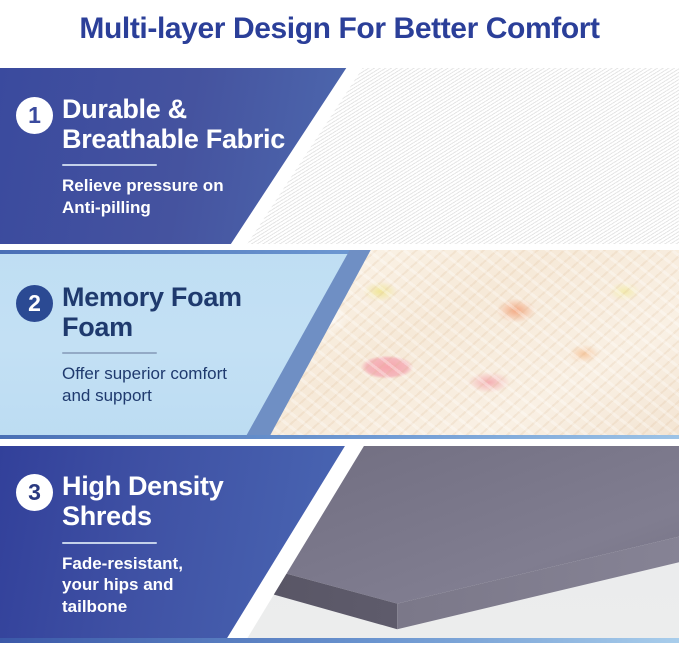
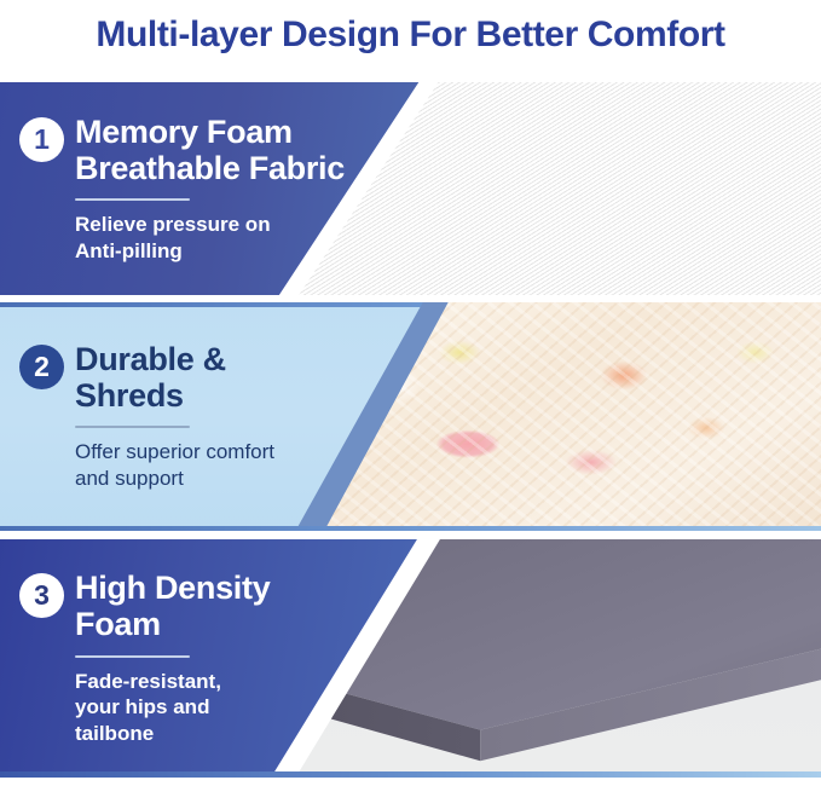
  Multi-layer Design For Better Comfort
  1
- Durable &
+ Memory Foam
  Breathable Fabric
  Relieve pressure on
  Anti-pilling
  2
- Memory Foam
+ Durable &
- Foam
+ Shreds
  Offer superior comfort
  and support
  3
  High Density
- Shreds
+ Foam
  Fade-resistant,
  your hips and
  tailbone
